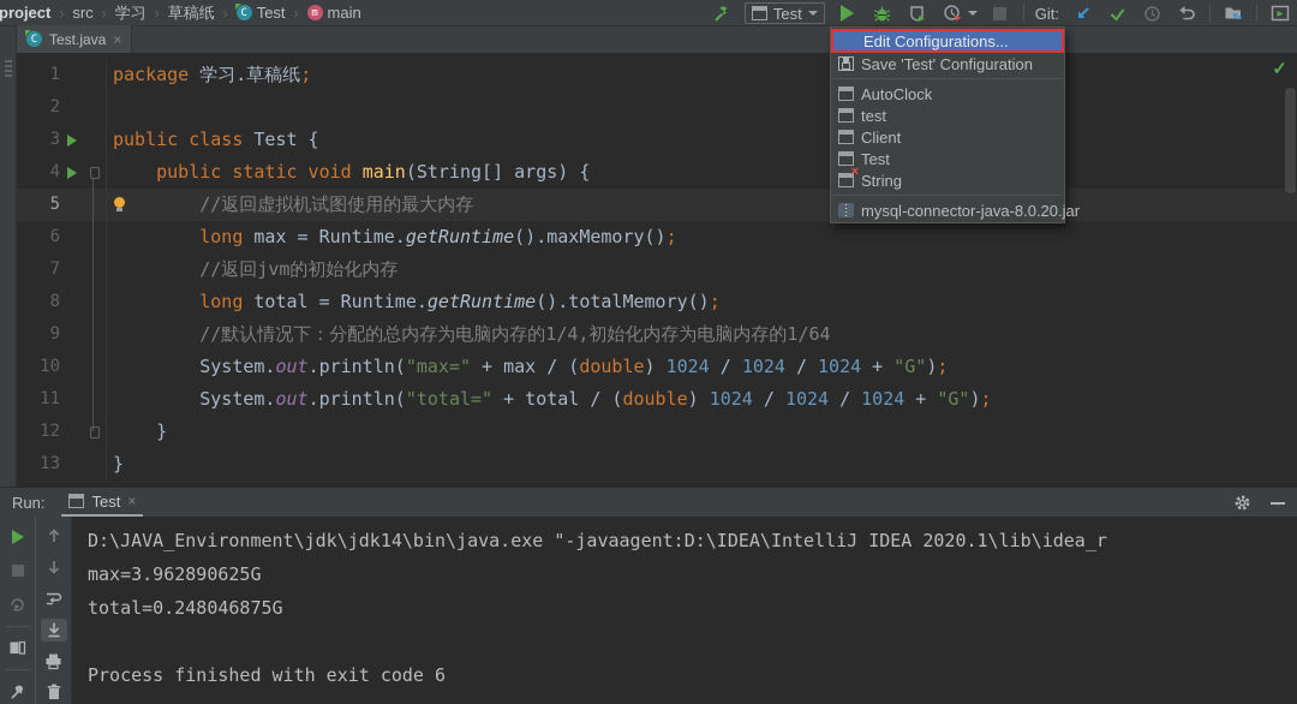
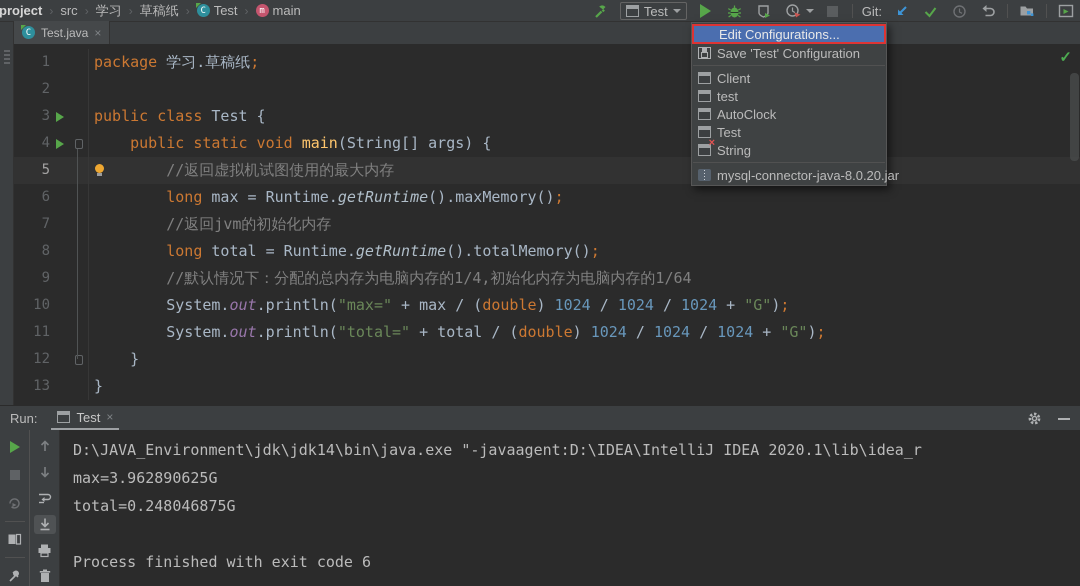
  project
  ›
  src
  ›
  学习
  ›
  草稿纸
  ›
  C
  Test
  ›
  m
  main
  Test
  Git:
  C
  Test.java
  ×
  1
  package 学习.草稿纸;
  2
  3
  public class Test {
  4
  public static void main(String[] args) {
  5
  //返回虚拟机试图使用的最大内存
  6
  long max = Runtime.getRuntime().maxMemory();
  7
  //返回jvm的初始化内存
  8
  long total = Runtime.getRuntime().totalMemory();
  9
  //默认情况下：分配的总内存为电脑内存的1/4,初始化内存为电脑内存的1/64
  10
  System.out.println("max=" + max / (double) 1024 / 1024 / 1024 + "G");
  11
  System.out.println("total=" + total / (double) 1024 / 1024 / 1024 + "G");
  12
  }
  13
  }
  ✓
  Edit Configurations...
  Save 'Test' Configuration
- AutoClock
+ Client
  test
- Client
+ AutoClock
  Test
  String
  mysql-connector-java-8.0.20.jar
  Run:
  Test
  ×
  D:\JAVA_Environment\jdk\jdk14\bin\java.exe "-javaagent:D:\IDEA\IntelliJ IDEA 2020.1\lib\idea_r
  max=3.962890625G
  total=0.248046875G
  Process finished with exit code 6
